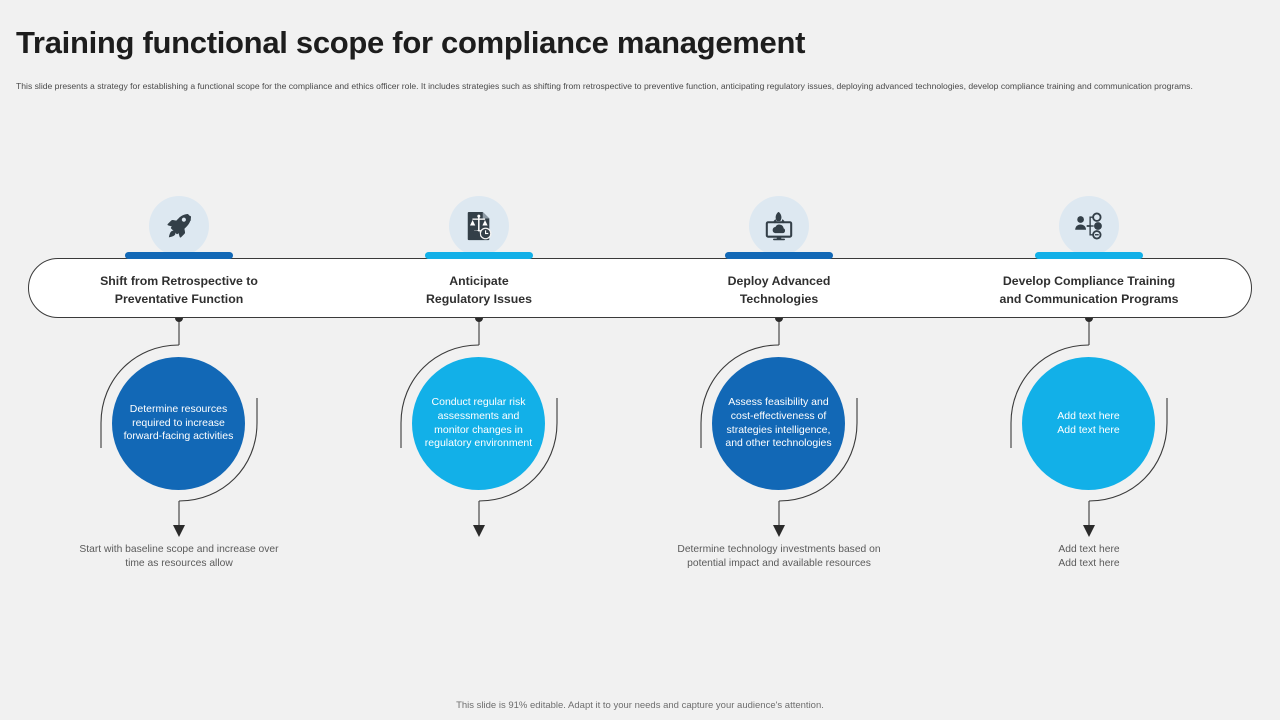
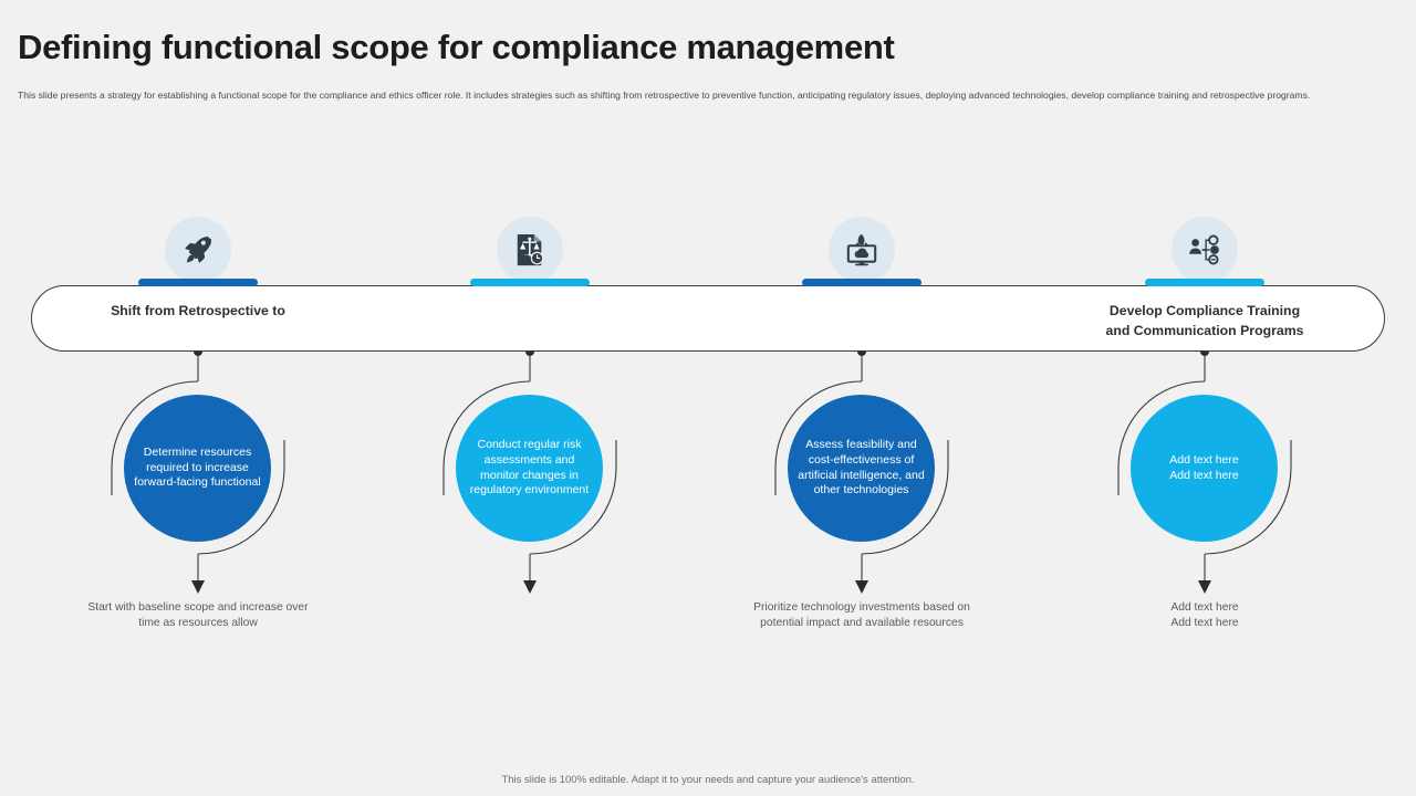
- Training functional scope for compliance management
+ Defining functional scope for compliance management
- This slide presents a strategy for establishing a functional scope for the compliance and ethics officer role. It includes strategies such as shifting from retrospective to preventive function, anticipating regulatory issues, deploying advanced technologies, develop compliance training and communication programs.
+ This slide presents a strategy for establishing a functional scope for the compliance and ethics officer role. It includes strategies such as shifting from retrospective to preventive function, anticipating regulatory issues, deploying advanced technologies, develop compliance training and retrospective programs.
  Shift from Retrospective to
- Preventative Function
- Anticipate
- Regulatory Issues
- Deploy Advanced
- Technologies
  Develop Compliance Training
  and Communication Programs
- Determine resources required to increase forward-facing activities
+ Determine resources required to increase forward-facing functional
  Conduct regular risk assessments and monitor changes in regulatory environment
- Assess feasibility and cost-effectiveness of strategies intelligence, and other technologies
+ Assess feasibility and cost-effectiveness of artificial intelligence, and other technologies
  Add text here
  Add text here
  Start with baseline scope and increase over time as resources allow
- Determine technology investments based on potential impact and available resources
+ Prioritize technology investments based on potential impact and available resources
  Add text here
  Add text here
- This slide is 91% editable. Adapt it to your needs and capture your audience's attention.
+ This slide is 100% editable. Adapt it to your needs and capture your audience's attention.
